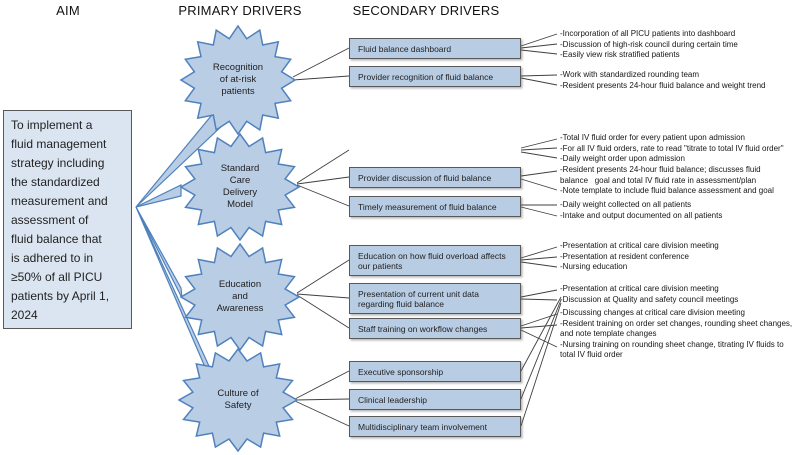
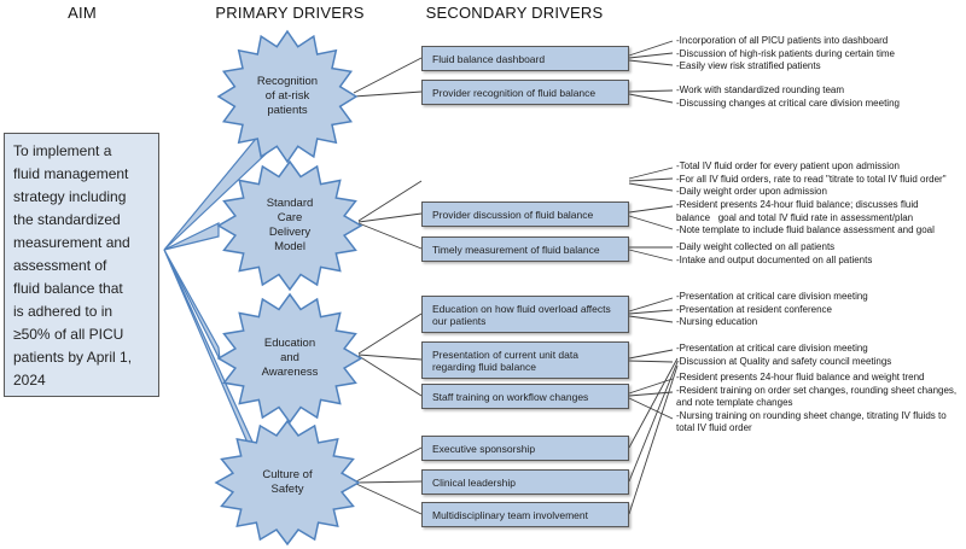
  AIM
  PRIMARY DRIVERS
  SECONDARY DRIVERS
  To implement a
  fluid management
  strategy including
  the standardized
  measurement and
  assessment of
  fluid balance that
  is adhered to in
  ≥50% of all PICU
  patients by April 1,
  2024
  Recognition
  of at-risk
  patients
  Standard
  Care
  Delivery
  Model
  Education
  and
  Awareness
  Culture of
  Safety
  Fluid balance dashboard
  Provider recognition of fluid balance
  Provider discussion of fluid balance
  Timely measurement of fluid balance
  Education on how fluid overload affects
  our patients
  Presentation of current unit data
  regarding fluid balance
  Staff training on workflow changes
  Executive sponsorship
  Clinical leadership
  Multidisciplinary team involvement
  -Incorporation of all PICU patients into dashboard
- -Discussion of high-risk council during certain time
+ -Discussion of high-risk patients during certain time
  -Easily view risk stratified patients
  -Work with standardized rounding team
- -Resident presents 24-hour fluid balance and weight trend
+ -Discussing changes at critical care division meeting
  -Total IV fluid order for every patient upon admission
  -For all IV fluid orders, rate to read "titrate to total IV fluid order"
  -Daily weight order upon admission
  -Resident presents 24-hour fluid balance; discusses fluid
  balance goal and total IV fluid rate in assessment/plan
  -Note template to include fluid balance assessment and goal
  -Daily weight collected on all patients
  -Intake and output documented on all patients
  -Presentation at critical care division meeting
  -Presentation at resident conference
  -Nursing education
  -Presentation at critical care division meeting
  -Discussion at Quality and safety council meetings
- -Discussing changes at critical care division meeting
+ -Resident presents 24-hour fluid balance and weight trend
  -Resident training on order set changes, rounding sheet changes,
  and note template changes
  -Nursing training on rounding sheet change, titrating IV fluids to
  total IV fluid order
